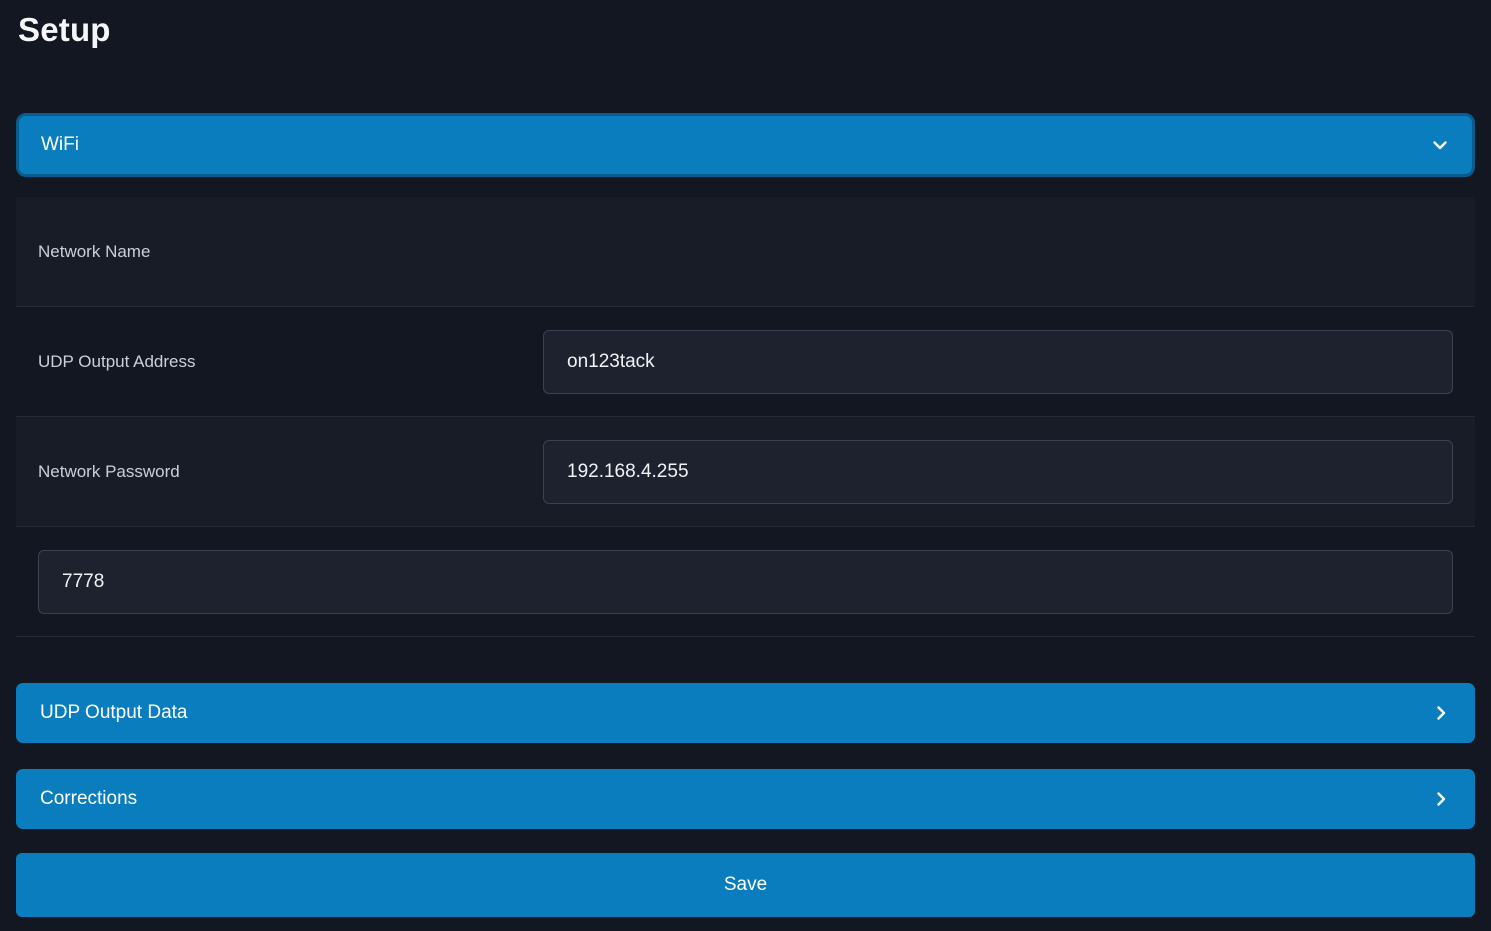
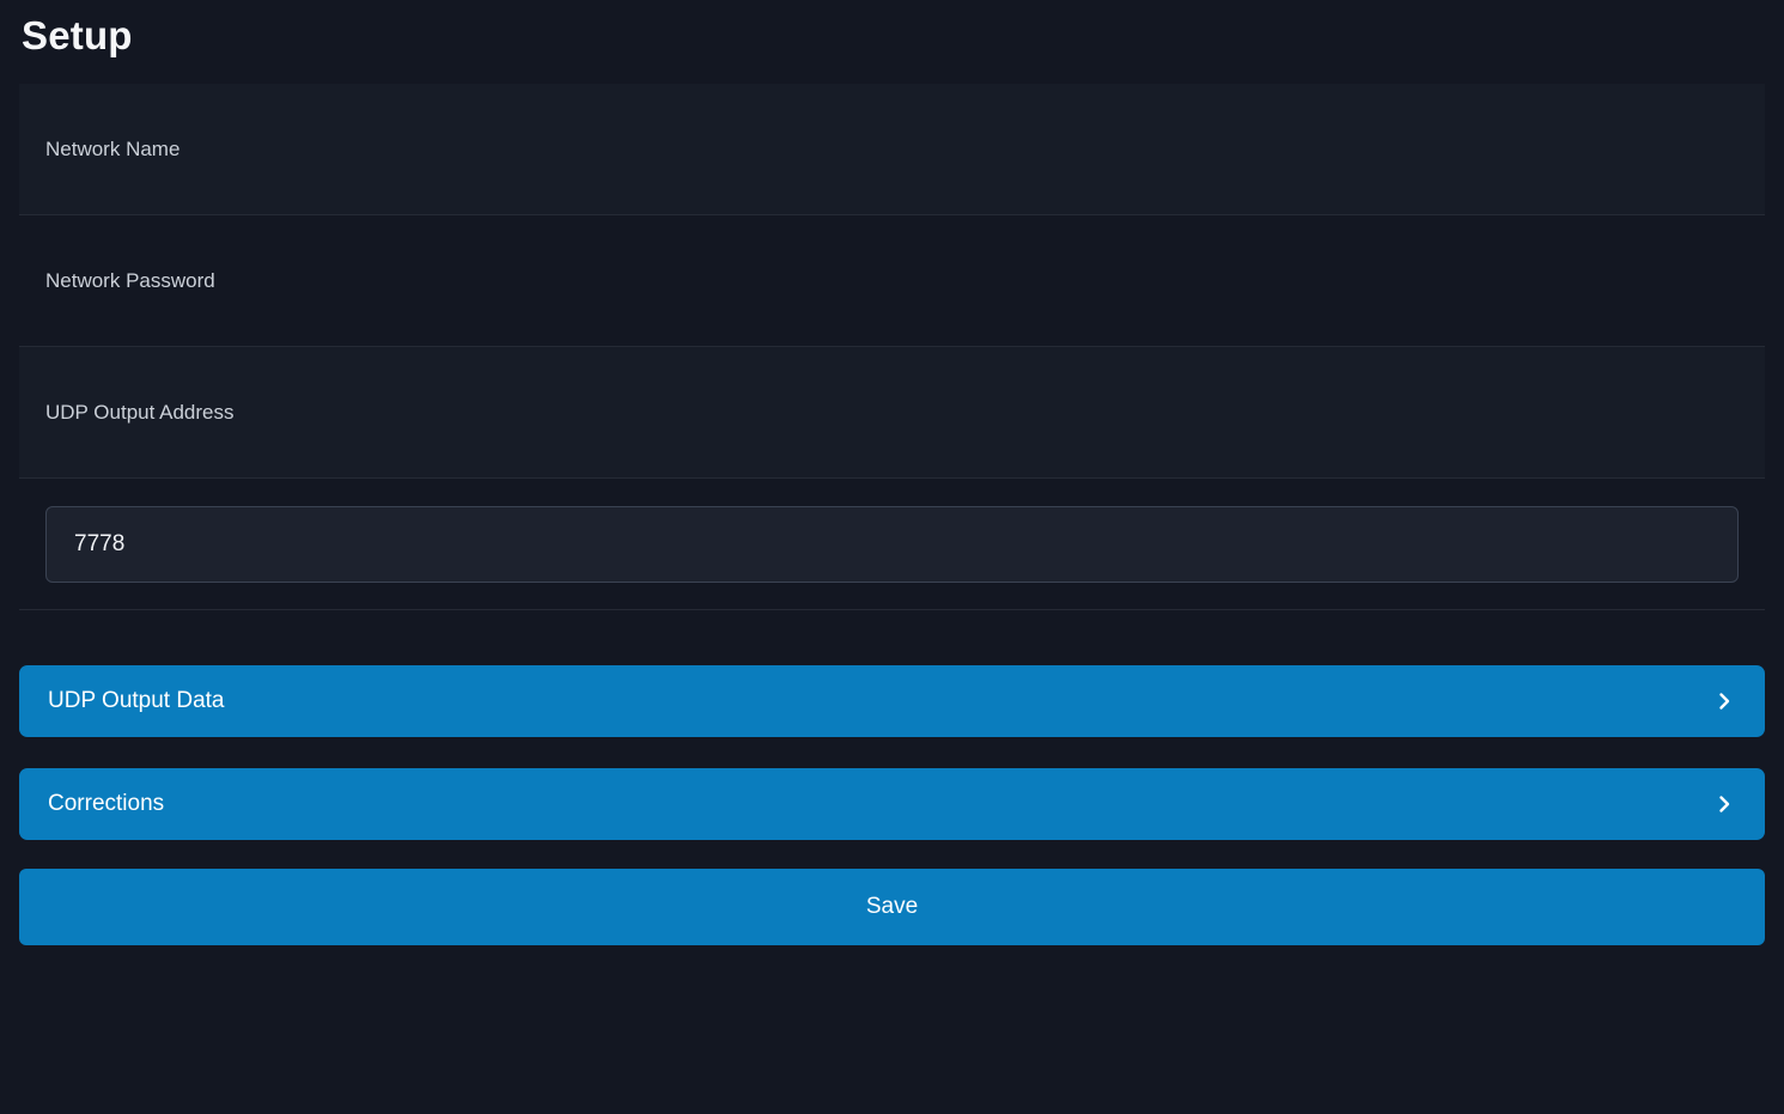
  Setup
- WiFi
  Network Name
- UDP Output Address
+ Network Password
- on123tack
- Network Password
+ UDP Output Address
- 192.168.4.255
  7778
  UDP Output Data
  Corrections
  Save
